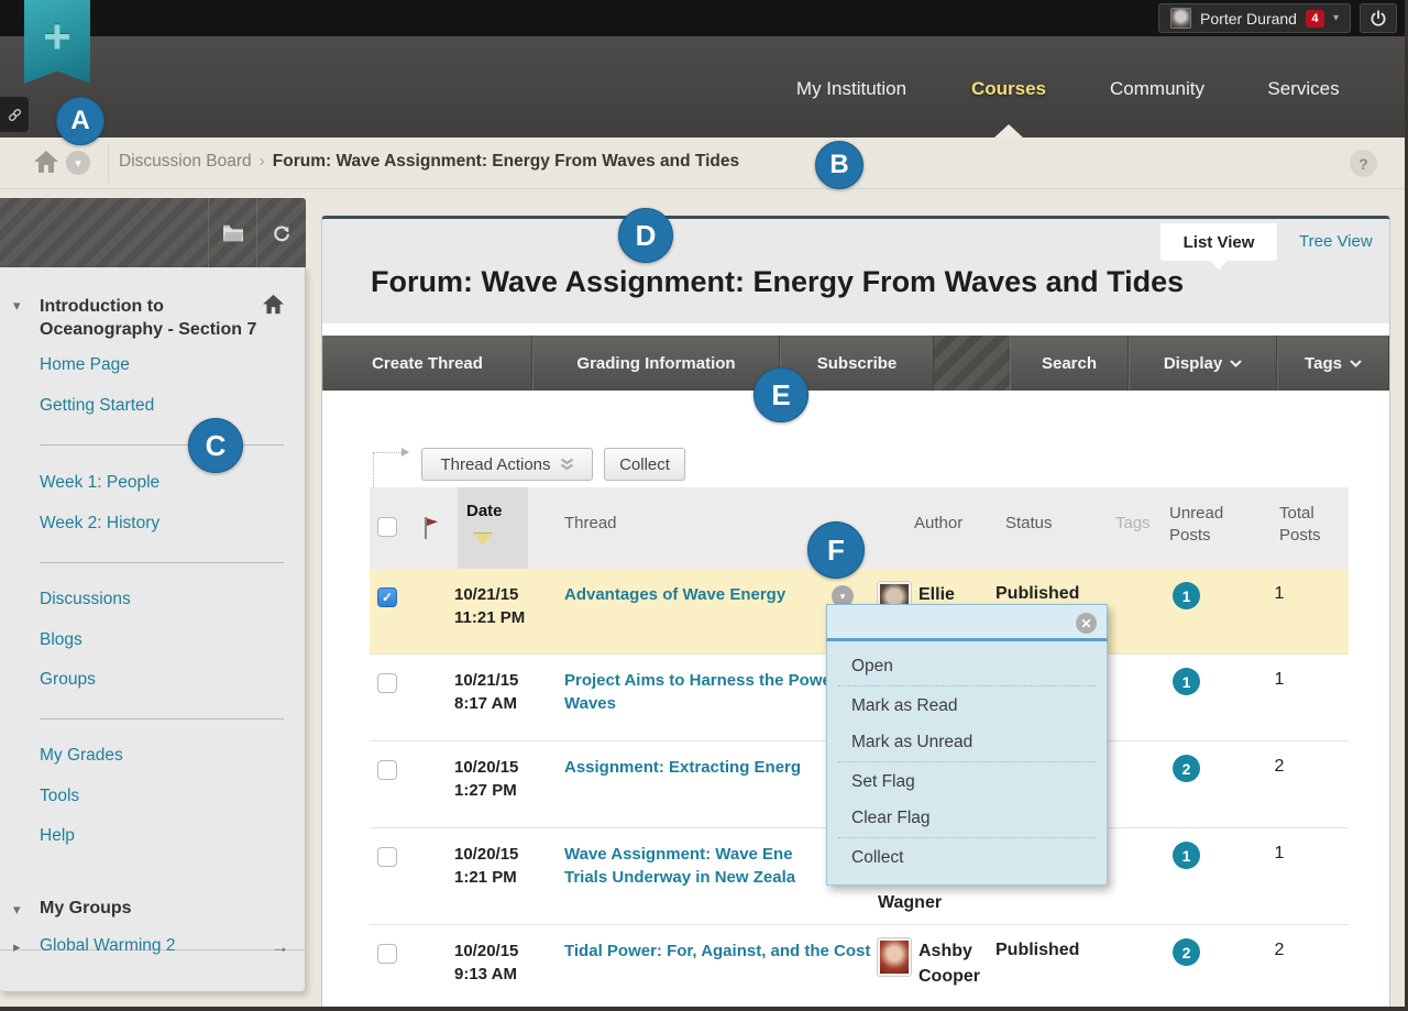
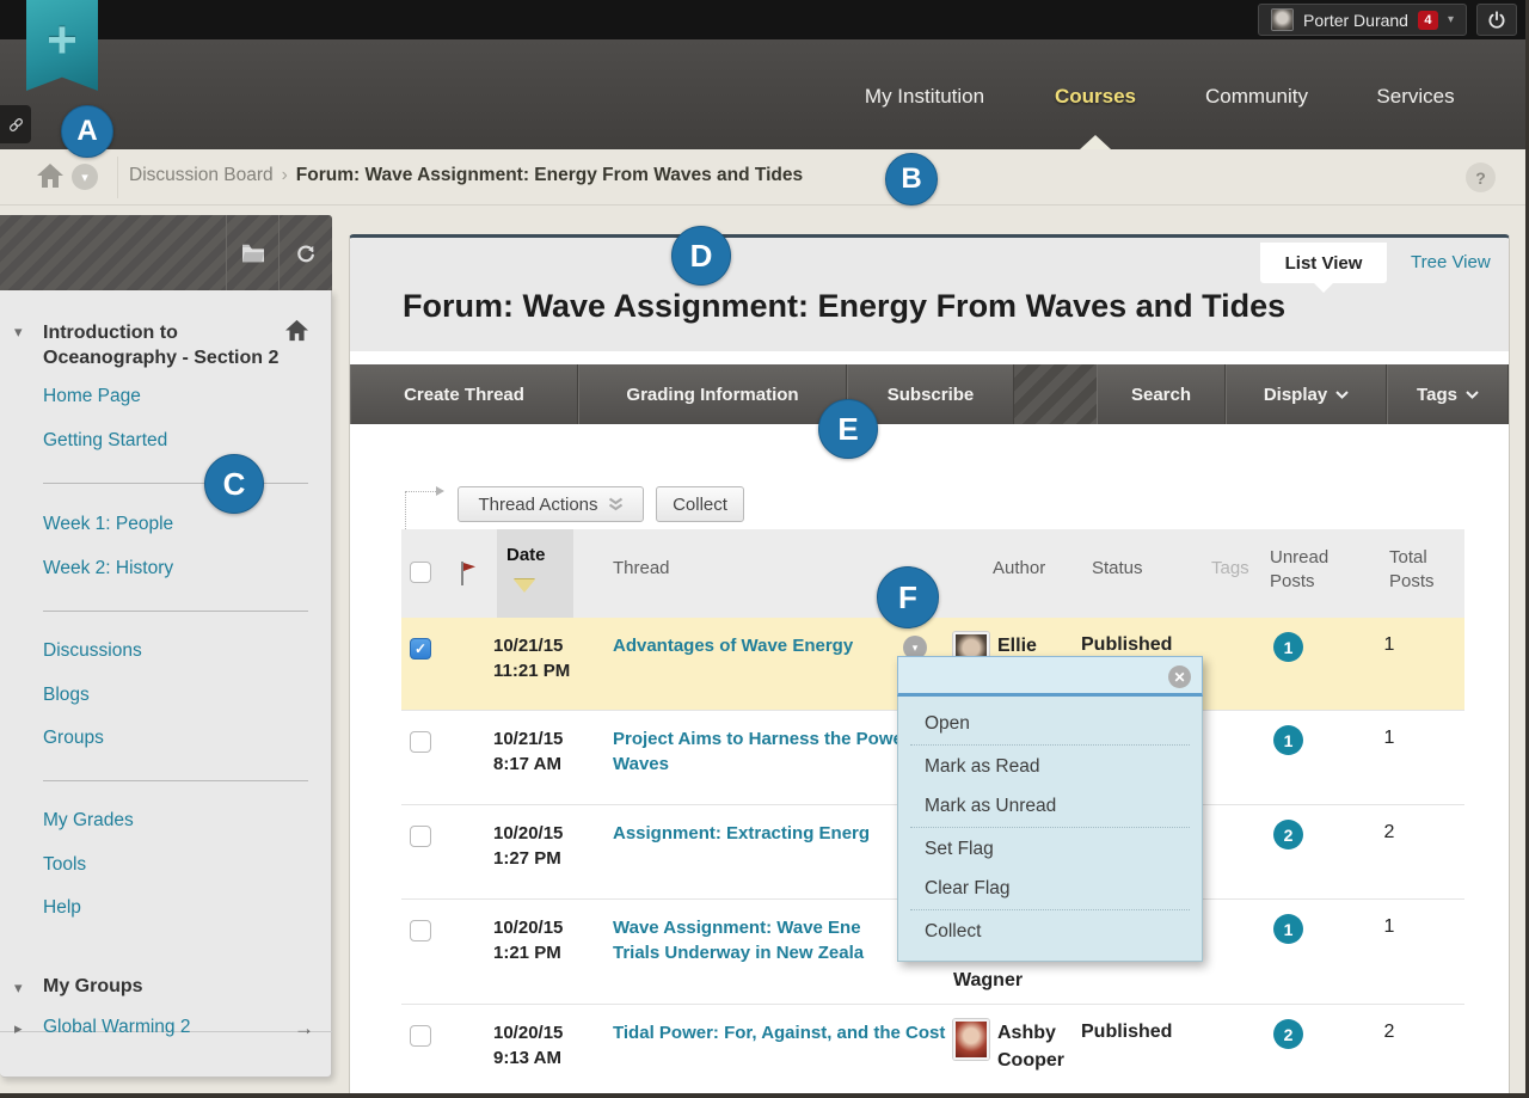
  Porter Durand
  4
  ▾
  My Institution
  Courses
  Community
  Services
  +
  ▾
  Discussion Board › Forum: Wave Assignment: Energy From Waves and Tides
  ?
  ▾
- Introduction to Oceanography - Section 7
+ Introduction to Oceanography - Section 2
  Home Page
  Getting Started
  Week 1: People
  Week 2: History
  Discussions
  Blogs
  Groups
  My Grades
  Tools
  Help
  ▾
  My Groups
  ▸
  Global Warming 2
  →
  Forum: Wave Assignment: Energy From Waves and Tides
  List View
  Tree View
  Create Thread
  Grading Information
  Subscribe
  Search
  Display
  Tags
  Thread Actions
  Collect
  Date
  Thread
  Author
  Status
  Tags
  Unread Posts
  Total Posts
  ✓
  10/21/15
  11:21 PM
  Advantages of Wave Energy
  ▾
  Ellie
  Published
  1
  1
  10/21/15
  8:17 AM
  Project Aims to Harness the Pow Waves
  1
  1
  10/20/15
  1:27 PM
  Assignment: Extracting Energ
  2
  2
  10/20/15
  1:21 PM
  Wave Assignment: Wave Ene
  Trials Underway in New Zeala
  Wagner
  1
  1
  10/20/15
  9:13 AM
  Tidal Power: For, Against, and the Cost
  Ashby Cooper
  Published
  2
  2
  ✕
  Open
  Mark as Read
  Mark as Unread
  Set Flag
  Clear Flag
  Collect
  A
  B
  C
  D
  E
  F
